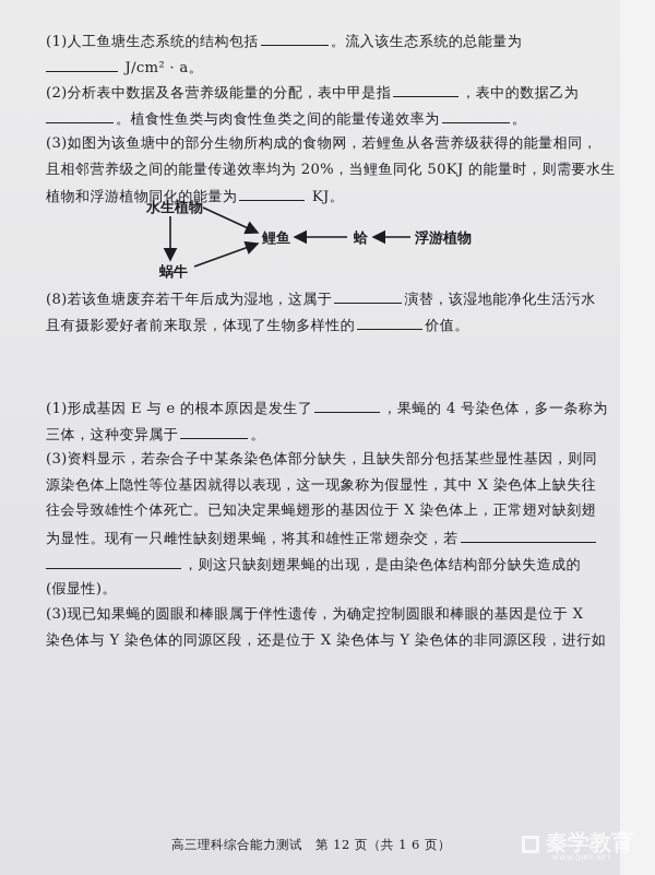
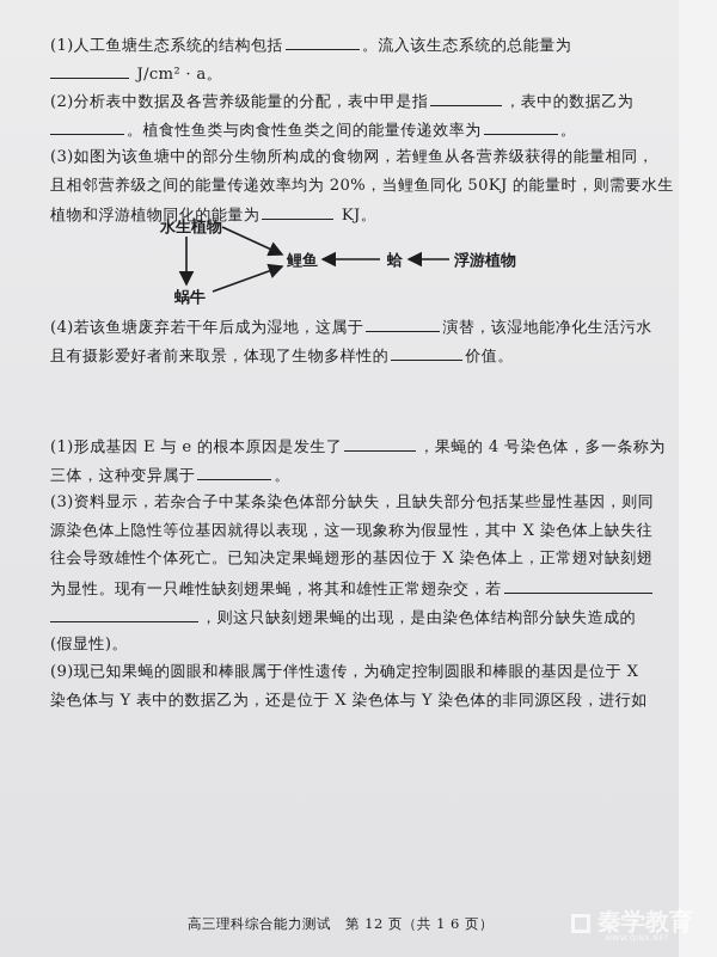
  (1)人工鱼塘生态系统的结构包括 。流入该生态系统的总能量为
  J/cm² · a。
  (2)分析表中数据及各营养级能量的分配，表中甲是指 ，表中的数据乙为
  。植食性鱼类与肉食性鱼类之间的能量传递效率为 。
  (3)如图为该鱼塘中的部分生物所构成的食物网，若鲤鱼从各营养级获得的能量相同，
  且相邻营养级之间的能量传递效率均为 20%，当鲤鱼同化 50KJ 的能量时，则需要水生
  植物和浮游植物同化的能量为 KJ。
  水生植物
  蜗牛
  鲤鱼
  蛤
  浮游植物
- (8)若该鱼塘废弃若干年后成为湿地，这属于 演替，该湿地能净化生活污水
+ (4)若该鱼塘废弃若干年后成为湿地，这属于 演替，该湿地能净化生活污水
  且有摄影爱好者前来取景，体现了生物多样性的 价值。
  (1)形成基因 E 与 e 的根本原因是发生了 ，果蝇的 4 号染色体，多一条称为
  三体，这种变异属于 。
  (3)资料显示，若杂合子中某条染色体部分缺失，且缺失部分包括某些显性基因，则同
  源染色体上隐性等位基因就得以表现，这一现象称为假显性，其中 X 染色体上缺失往
  往会导致雄性个体死亡。已知决定果蝇翅形的基因位于 X 染色体上，正常翅对缺刻翅
  为显性。现有一只雌性缺刻翅果蝇，将其和雄性正常翅杂交，若
  ，则这只缺刻翅果蝇的出现，是由染色体结构部分缺失造成的
  (假显性)。
- (3)现已知果蝇的圆眼和棒眼属于伴性遗传，为确定控制圆眼和棒眼的基因是位于 X
+ (9)现已知果蝇的圆眼和棒眼属于伴性遗传，为确定控制圆眼和棒眼的基因是位于 X
- 染色体与 Y 染色体的同源区段，还是位于 X 染色体与 Y 染色体的非同源区段，进行如
+ 染色体与 Y 表中的数据乙为，还是位于 X 染色体与 Y 染色体的非同源区段，进行如
  高三理科综合能力测试 第 12 页（共 1 6 页）
  秦学教育
